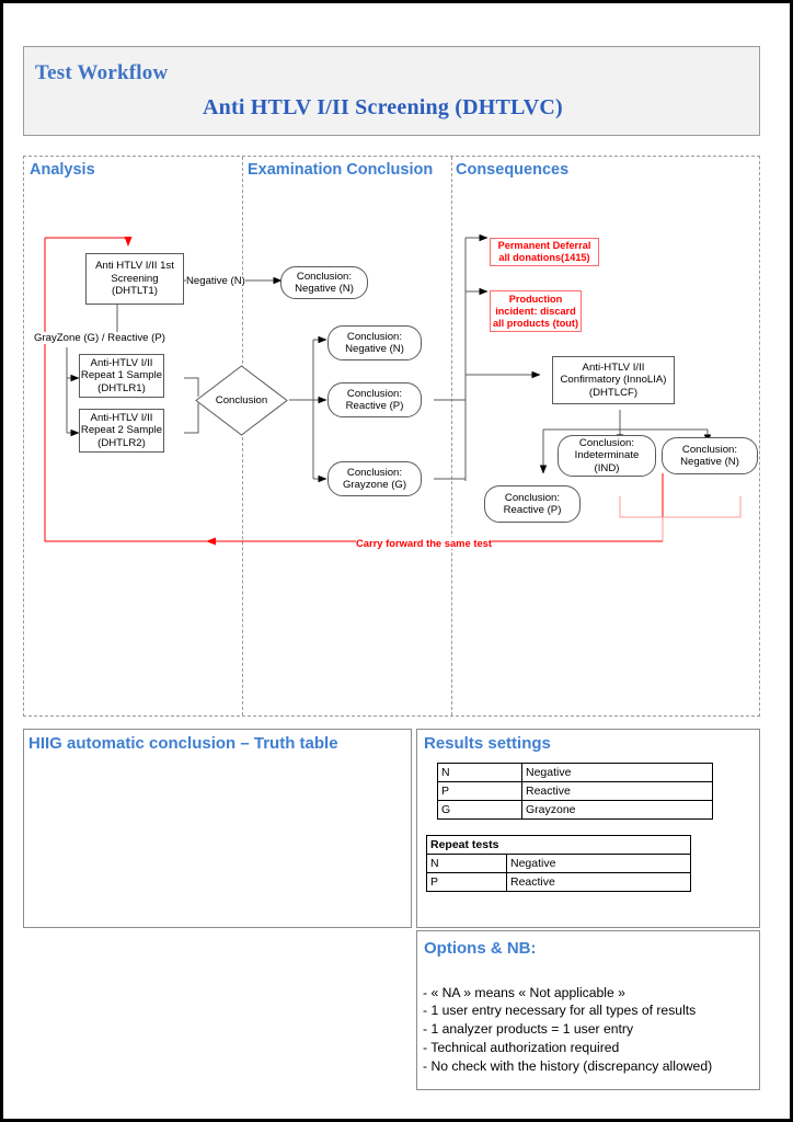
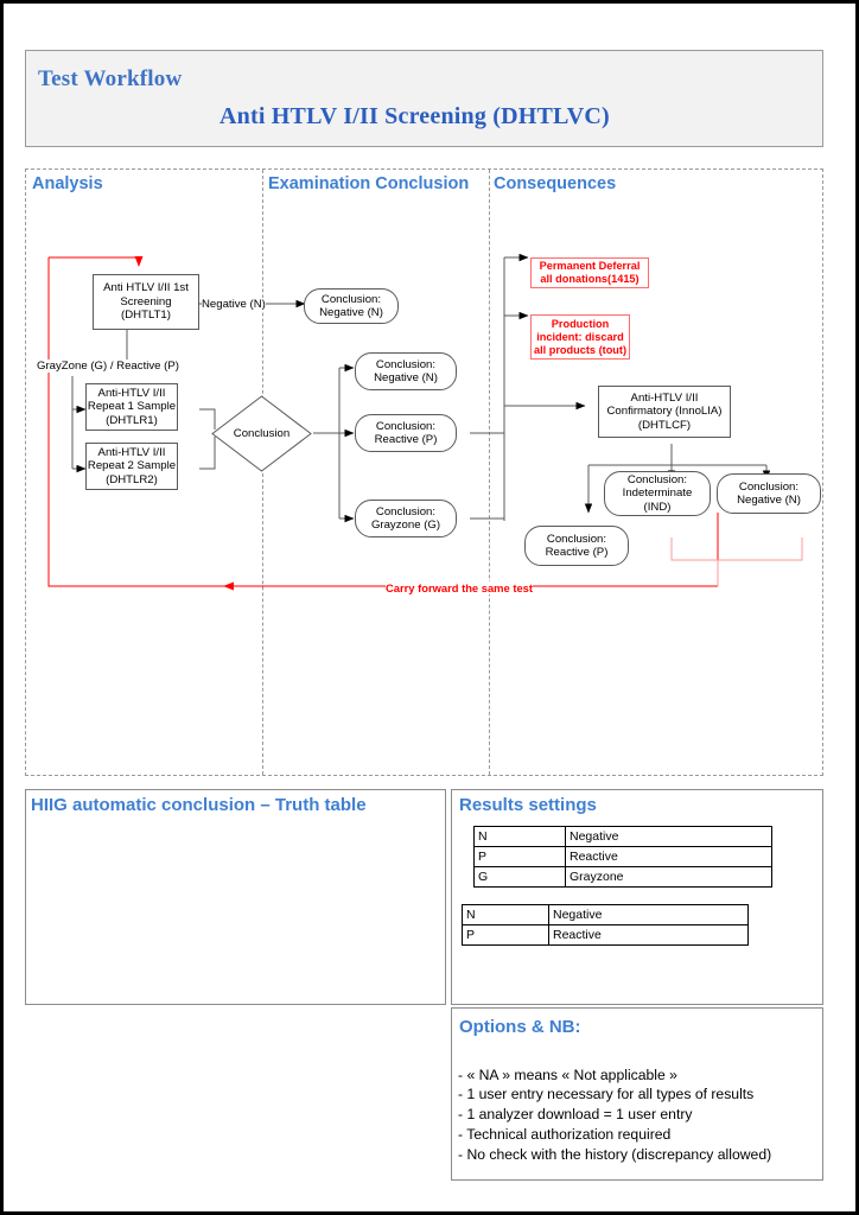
  Test Workflow
  Anti HTLV I/II Screening (DHTLVC)
  Analysis
  Examination Conclusion
  Consequences
  Anti HTLV I/II 1st
  Screening
  (DHTLT1)
  Negative (N)
  GrayZone (G) / Reactive (P)
  Anti-HTLV I/II
  Repeat 1 Sample
  (DHTLR1)
  Anti-HTLV I/II
  Repeat 2 Sample
  (DHTLR2)
  Conclusion
  Conclusion:
  Negative (N)
  Conclusion:
  Negative (N)
  Conclusion:
  Reactive (P)
  Conclusion:
  Grayzone (G)
  Permanent Deferral
  all donations(1415)
  Production
  incident: discard
  all products (tout)
  Anti-HTLV I/II
  Confirmatory (InnoLIA)
  (DHTLCF)
  Conclusion:
  Indeterminate
  (IND)
  Conclusion:
  Negative (N)
  Conclusion:
  Reactive (P)
  Carry forward the same test
  HIIG automatic conclusion – Truth table
  Results settings
  N	Negative
  P	Reactive
  G	Grayzone
- Repeat tests
  N	Negative
  P	Reactive
  Options & NB:
  - « NA » means « Not applicable »
  - 1 user entry necessary for all types of results
- - 1 analyzer products = 1 user entry
+ - 1 analyzer download = 1 user entry
  - Technical authorization required
  - No check with the history (discrepancy allowed)
